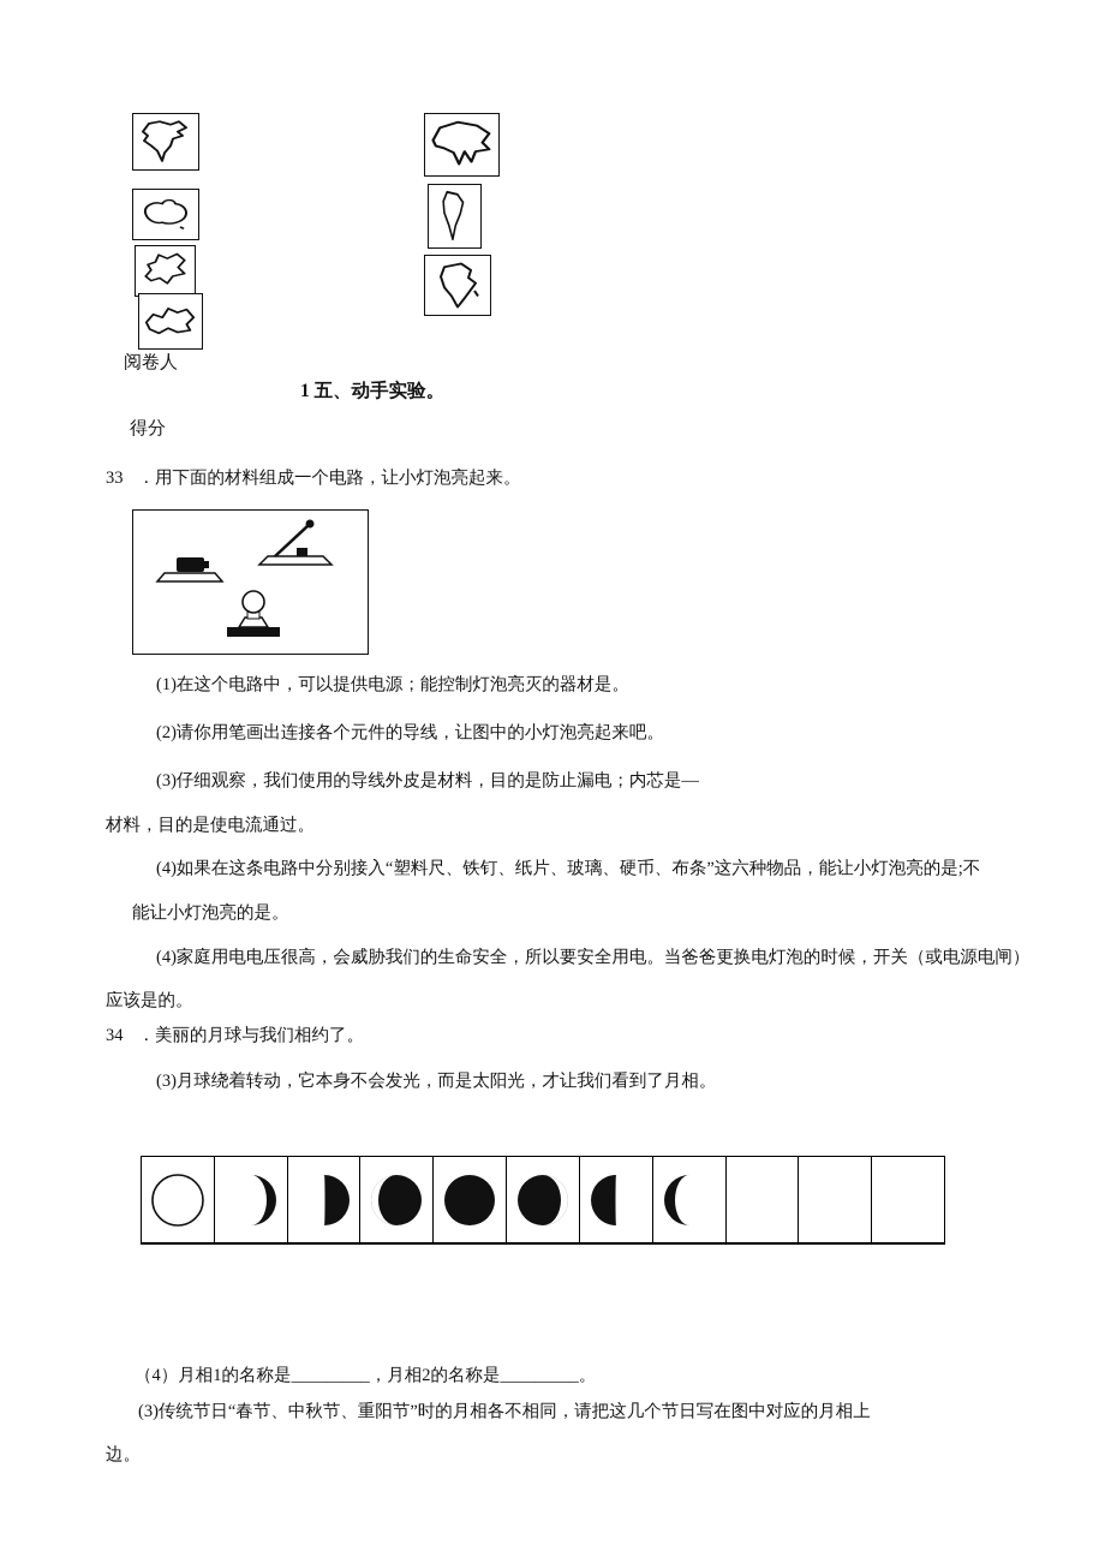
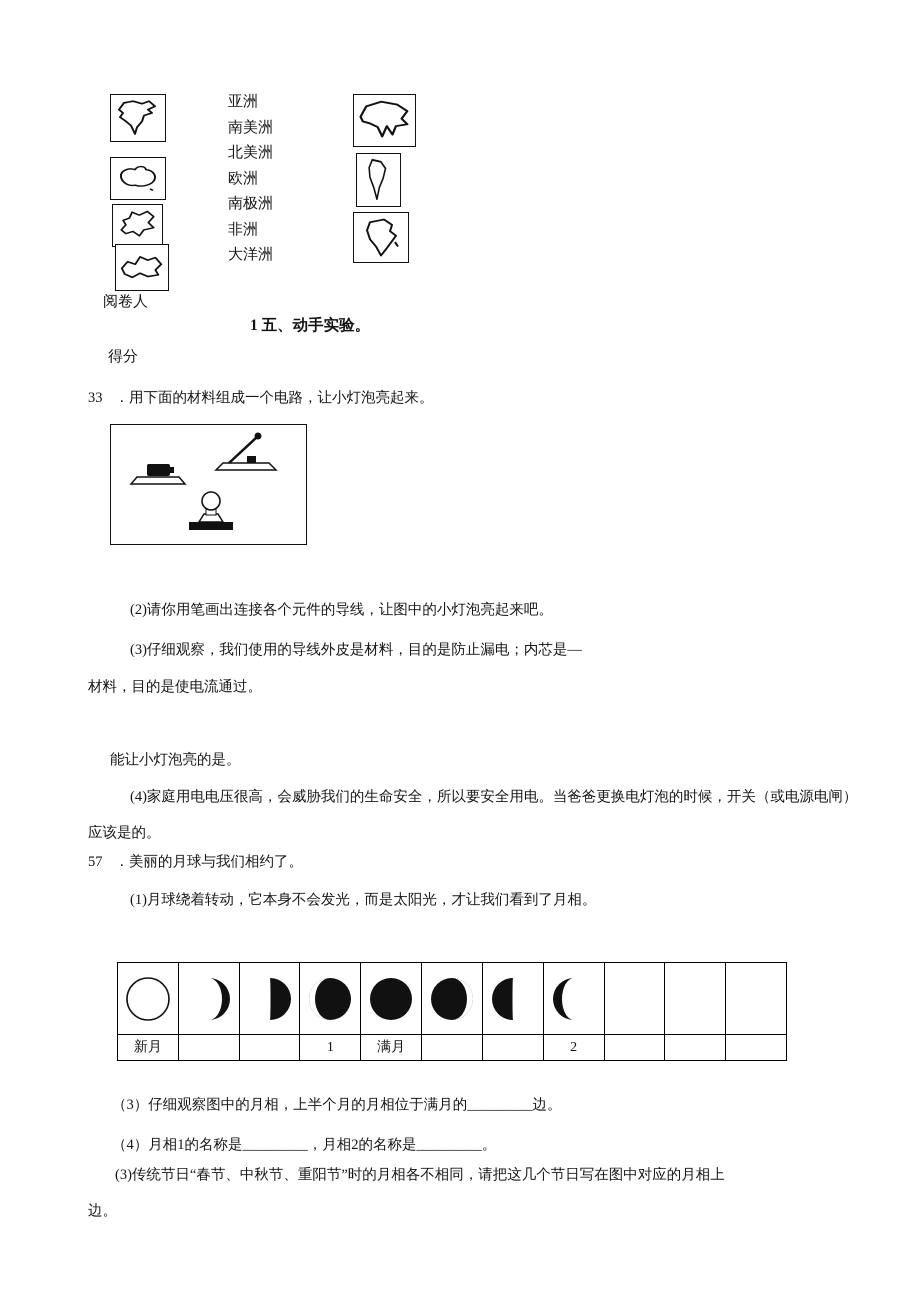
+ 亚洲
+ 南美洲
+ 北美洲
+ 欧洲
+ 南极洲
+ 非洲
+ 大洋洲
  阅卷人
  1 五、动手实验。
  得分
  33 ．用下面的材料组成一个电路，让小灯泡亮起来。
- (1)在这个电路中，可以提供电源；能控制灯泡亮灭的器材是。
  (2)请你用笔画出连接各个元件的导线，让图中的小灯泡亮起来吧。
  (3)仔细观察，我们使用的导线外皮是材料，目的是防止漏电；内芯是—
  材料，目的是使电流通过。
- (4)如果在这条电路中分别接入“塑料尺、铁钉、纸片、玻璃、硬币、布条”这六种物品，能让小灯泡亮的是;不
  能让小灯泡亮的是。
  (4)家庭用电电压很高，会威胁我们的生命安全，所以要安全用电。当爸爸更换电灯泡的时候，开关（或电源电闸）
  应该是的。
- 34 ．美丽的月球与我们相约了。
+ 57 ．美丽的月球与我们相约了。
- (3)月球绕着转动，它本身不会发光，而是太阳光，才让我们看到了月相。
+ (1)月球绕着转动，它本身不会发光，而是太阳光，才让我们看到了月相。
+ 新月
+ 1
+ 满月
+ 2
+ （3）仔细观察图中的月相，上半个月的月相位于满月的_________边。
  （4）月相1的名称是_________，月相2的名称是_________。
  (3)传统节日“春节、中秋节、重阳节”时的月相各不相同，请把这几个节日写在图中对应的月相上
  边。
